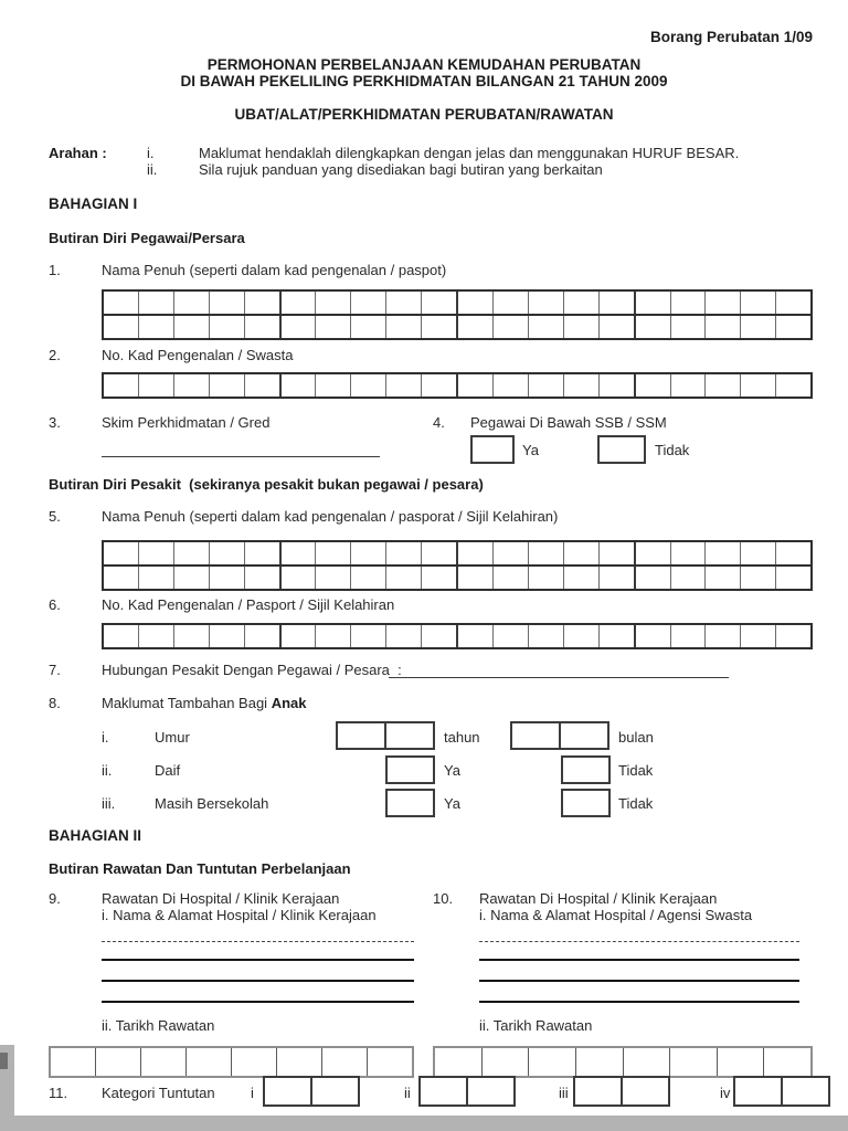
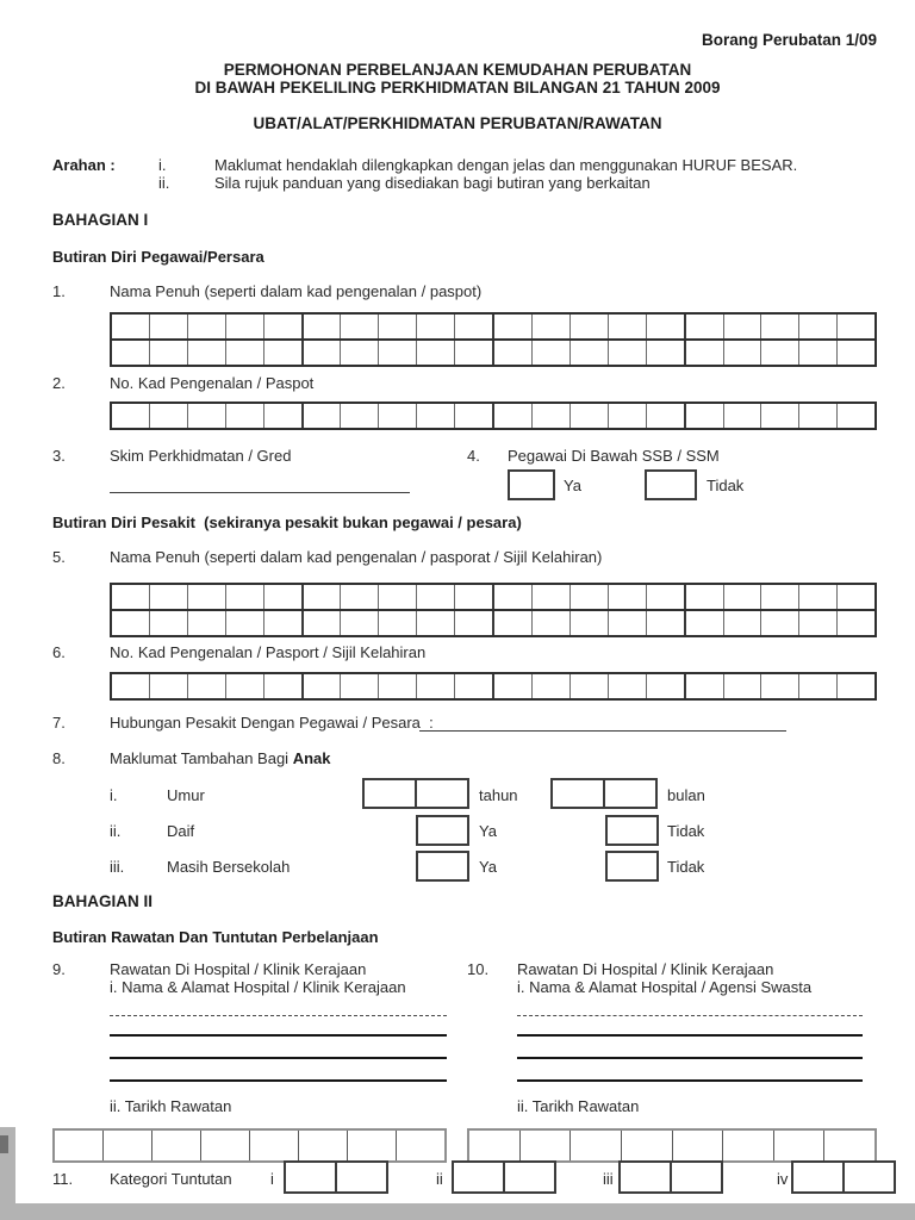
  Borang Perubatan 1/09
  PERMOHONAN PERBELANJAAN KEMUDAHAN PERUBATAN
  DI BAWAH PEKELILING PERKHIDMATAN BILANGAN 21 TAHUN 2009
  UBAT/ALAT/PERKHIDMATAN PERUBATAN/RAWATAN
  Arahan :
  i.
  Maklumat hendaklah dilengkapkan dengan jelas dan menggunakan HURUF BESAR.
  ii.
  Sila rujuk panduan yang disediakan bagi butiran yang berkaitan
  BAHAGIAN I
  Butiran Diri Pegawai/Persara
  1.
  Nama Penuh (seperti dalam kad pengenalan / paspot)
  2.
- No. Kad Pengenalan / Swasta
+ No. Kad Pengenalan / Paspot
  3.
  Skim Perkhidmatan / Gred
  4.
  Pegawai Di Bawah SSB / SSM
  Ya
  Tidak
  Butiran Diri Pesakit (sekiranya pesakit bukan pegawai / pesara)
  5.
  Nama Penuh (seperti dalam kad pengenalan / pasporat / Sijil Kelahiran)
  6.
  No. Kad Pengenalan / Pasport / Sijil Kelahiran
  7.
  Hubungan Pesakit Dengan Pegawai / Pesara :
  8.
  Maklumat Tambahan Bagi Anak
  i.
  Umur
  tahun
  bulan
  ii.
  Daif
  Ya
  Tidak
  iii.
  Masih Bersekolah
  Ya
  Tidak
  BAHAGIAN II
  Butiran Rawatan Dan Tuntutan Perbelanjaan
  9.
  Rawatan Di Hospital / Klinik Kerajaan
  i. Nama & Alamat Hospital / Klinik Kerajaan
  10.
  Rawatan Di Hospital / Klinik Kerajaan
  i. Nama & Alamat Hospital / Agensi Swasta
  ii. Tarikh Rawatan
  ii. Tarikh Rawatan
  11.
  Kategori Tuntutan
  i
  ii
  iii
  iv
